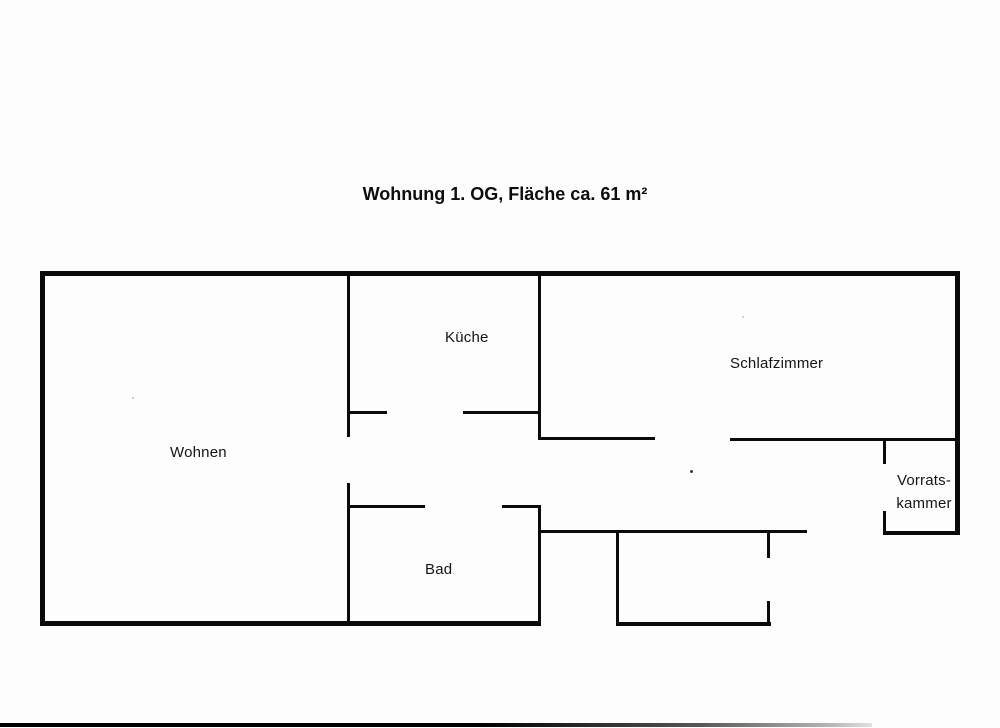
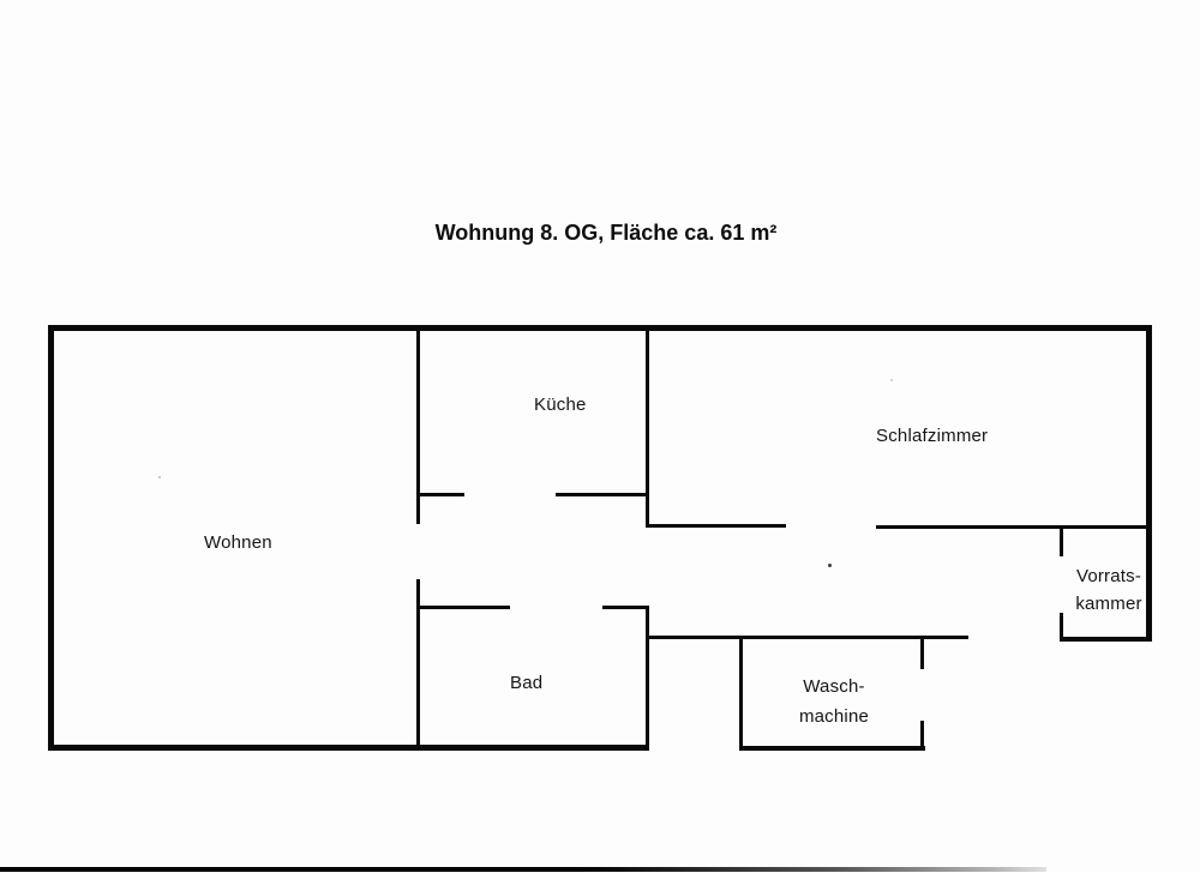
- Wohnung 1. OG, Fläche ca. 61 m²
+ Wohnung 8. OG, Fläche ca. 61 m²
  Wohnen
  Küche
  Schlafzimmer
  Bad
+ Wasch-
+ machine
  Vorrats-
  kammer
